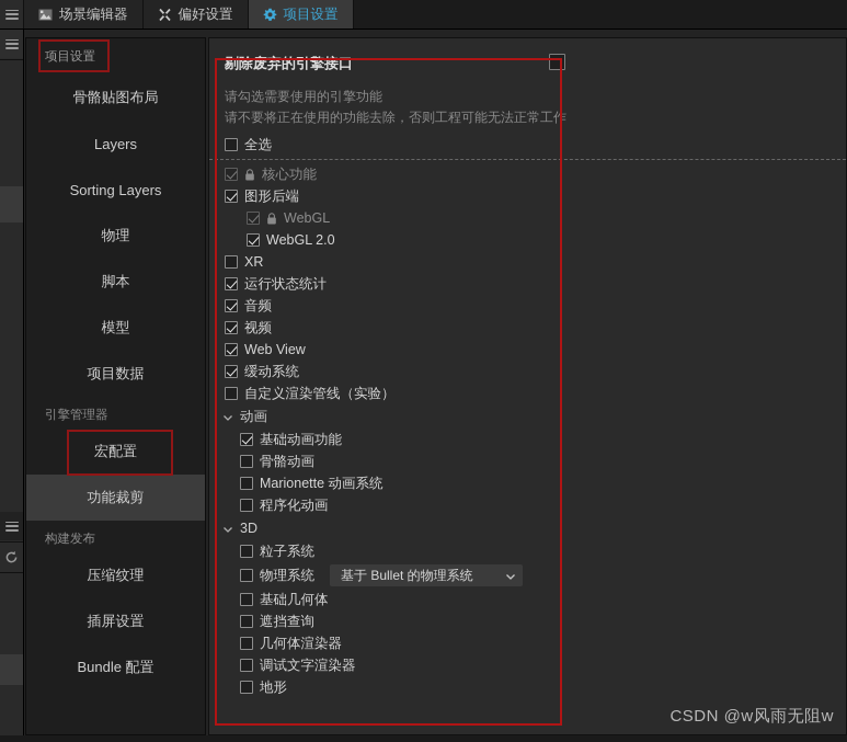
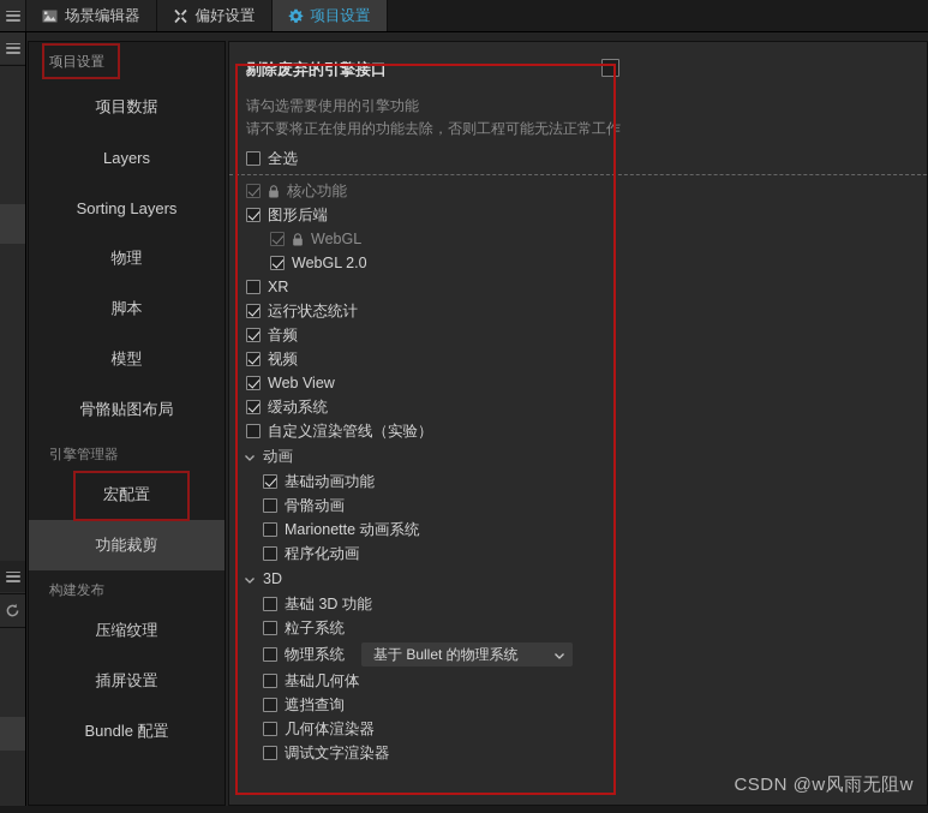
  场景编辑器
  偏好设置
  项目设置
  项目设置
- 骨骼贴图布局
+ 项目数据
  Layers
  Sorting Layers
  物理
  脚本
  模型
- 项目数据
+ 骨骼贴图布局
  引擎管理器
  宏配置
  功能裁剪
  构建发布
  压缩纹理
  插屏设置
  Bundle 配置
  剔除废弃的引擎接口
  请勾选需要使用的引擎功能
  请不要将正在使用的功能去除，否则工程可能无法正常工作
  全选
  核心功能
  图形后端
  WebGL
  WebGL 2.0
  XR
  运行状态统计
  音频
  视频
  Web View
  缓动系统
  自定义渲染管线（实验）
  动画
  基础动画功能
  骨骼动画
  Marionette 动画系统
  程序化动画
  3D
+ 基础 3D 功能
  粒子系统
  物理系统
  基于 Bullet 的物理系统
  基础几何体
  遮挡查询
  几何体渲染器
  调试文字渲染器
- 地形
  CSDN @w风雨无阻w
